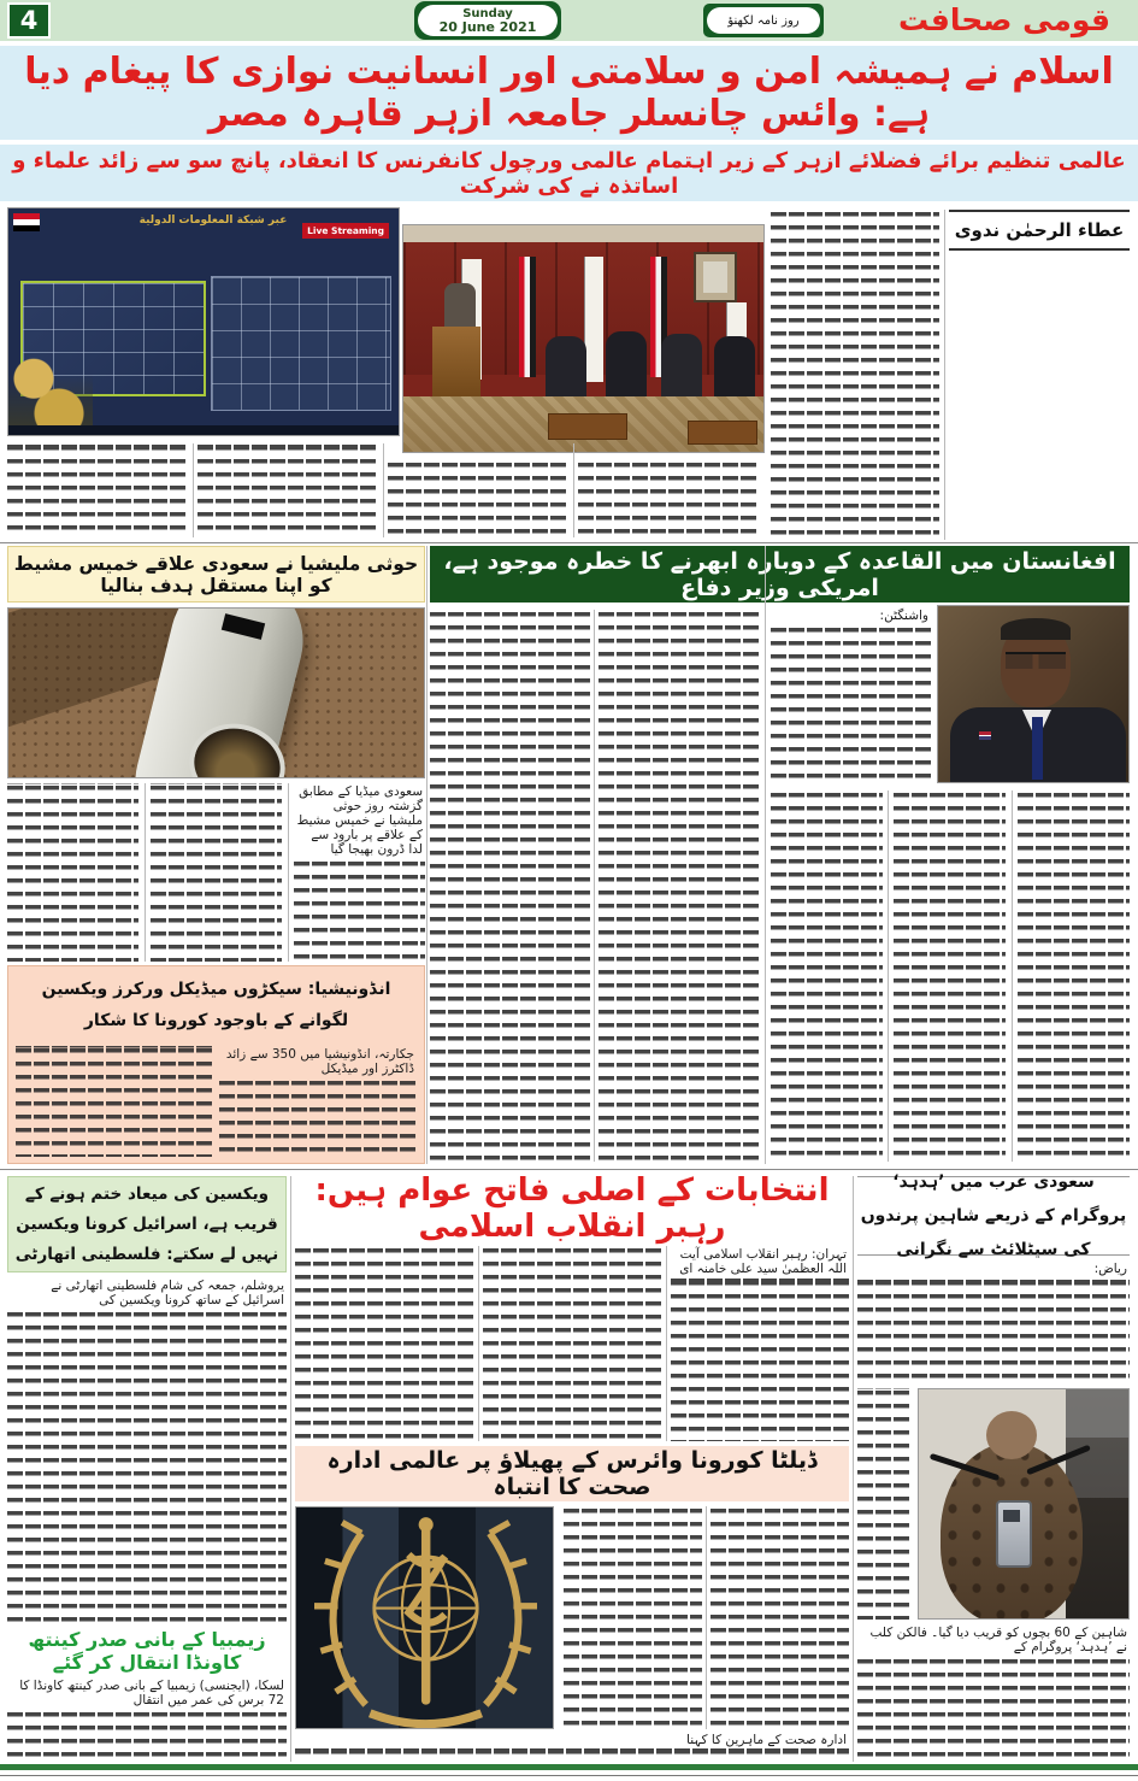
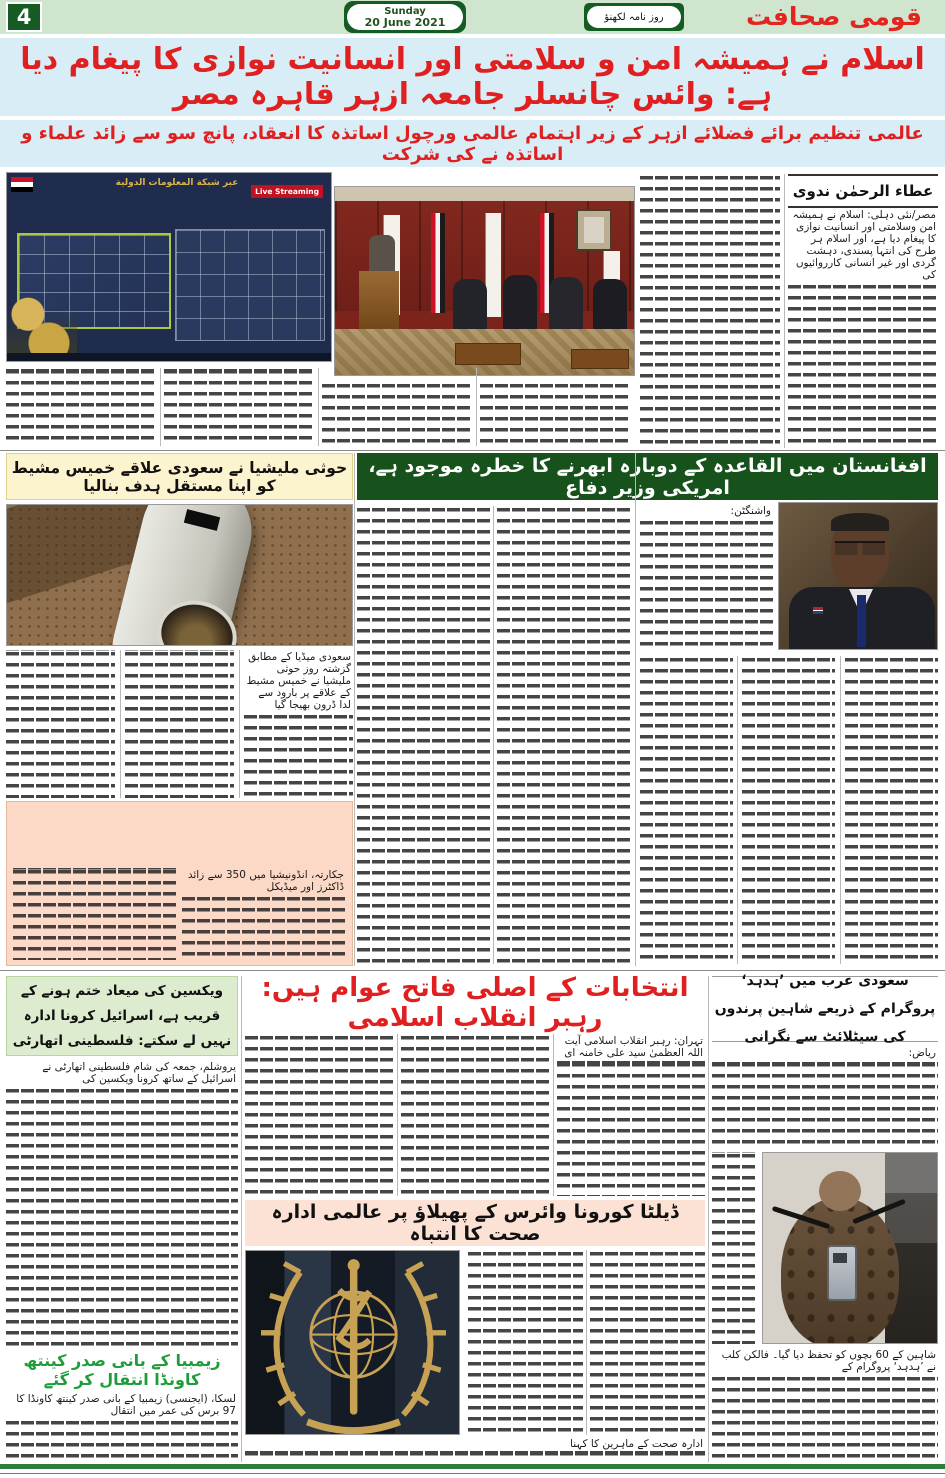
  4
  Sunday
  20 June 2021
  روز نامہ لکھنؤ
  قومی صحافت
  اسلام نے ہمیشہ امن و سلامتی اور انسانیت نوازی کا پیغام دیا ہے: وائس چانسلر جامعہ ازہر قاہرہ مصر
- عالمی تنظیم برائے فضلائے ازہر کے زیر اہتمام عالمی ورچول کانفرنس کا انعقاد، پانچ سو سے زائد علماء و اساتذہ نے کی شرکت
+ عالمی تنظیم برائے فضلائے ازہر کے زیر اہتمام عالمی ورچول اساتذہ کا انعقاد، پانچ سو سے زائد علماء و اساتذہ نے کی شرکت
  عبر شبكة المعلومات الدولية
  Live Streaming
  عطاء الرحمٰن ندوی
+ مصر/نئی دہلی: اسلام نے ہمیشہ امن وسلامتی اور انسانیت نوازی کا پیغام دیا ہے، اور اسلام ہر طرح کی انتہا پسندی، دہشت گردی اور غیر انسانی کارروائیوں کی
  حوثی ملیشیا نے سعودی علاقے خمیس مشیط کو اپنا مستقل ہدف بنالیا
  افغانستان میں القاعدہ کے دوبارہ ابھرنے کا خطرہ موجود ہے، امریکی وزیر دفاع
  سعودی میڈیا کے مطابق گزشتہ روز حوثی ملیشیا نے خمیس مشیط کے علاقے پر بارود سے لدا ڈرون بھیجا گیا
- انڈونیشیا: سیکڑوں میڈیکل ورکرز ویکسین
- لگوانے کے باوجود کورونا کا شکار
  جکارتہ، انڈونیشیا میں 350 سے زائد ڈاکٹرز اور میڈیکل
  واشنگٹن:
- ویکسین کی میعاد ختم ہونے کے قریب ہے، اسرائیل کرونا ویکسین نہیں لے سکتے: فلسطینی اتھارٹی
+ ویکسین کی میعاد ختم ہونے کے قریب ہے، اسرائیل کرونا ادارہ نہیں لے سکتے: فلسطینی اتھارٹی
  یروشلم، جمعہ کی شام فلسطینی اتھارٹی نے اسرائیل کے ساتھ کرونا ویکسین کی
  زیمبیا کے بانی صدر کینتھ کاونڈا انتقال کر گئے
- لسکا، (ایجنسی) زیمبیا کے بانی صدر کینتھ کاونڈا کا 72 برس کی عمر میں انتقال
+ لسکا، (ایجنسی) زیمبیا کے بانی صدر کینتھ کاونڈا کا 97 برس کی عمر میں انتقال
  انتخابات کے اصلی فاتح عوام ہیں: رہبر انقلاب اسلامی
  تہران: رہبر انقلاب اسلامی آیت اللہ العظمیٰ سید علی خامنہ ای
  ڈیلٹا کورونا وائرس کے پھیلاؤ پر عالمی ادارہ صحت کا انتباہ
  ادارہ صحت کے ماہرین کا کہنا
  سعودی عرب میں ’ہدہد‘ پروگرام کے ذریعے شاہین پرندوں کی سیٹلائٹ سے نگرانی
  ریاض:
- شاہین کے 60 بچوں کو قریب دیا گیا۔ فالکن کلب نے ’ہدہد‘ پروگرام کے
+ شاہین کے 60 بچوں کو تحفظ دیا گیا۔ فالکن کلب نے ’ہدہد‘ پروگرام کے
